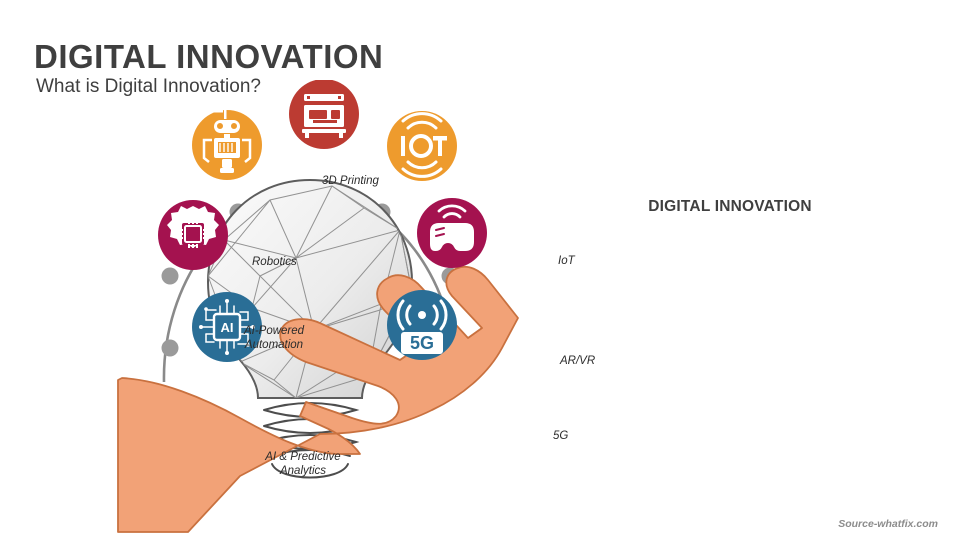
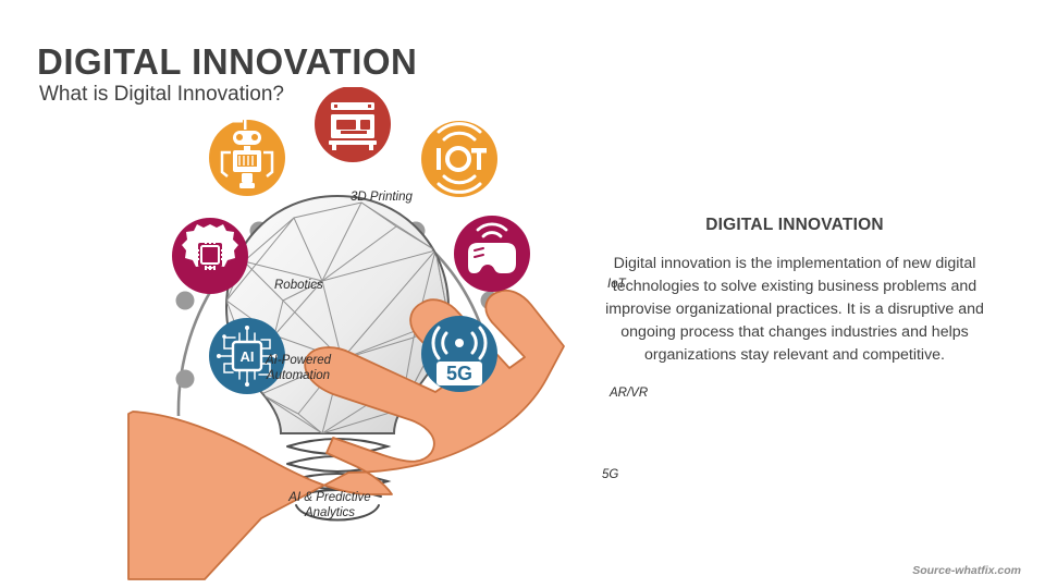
  DIGITAL INNOVATION
  What is Digital Innovation?
  AI
  5G
  3D Printing
  Robotics
  IoT
  AI-Powered Automation
  AR/VR
  AI & Predictive Analytics
  5G
  DIGITAL INNOVATION
+ Digital innovation is the implementation of new digital technologies to solve existing business problems and improvise organizational practices. It is a disruptive and ongoing process that changes industries and helps organizations stay relevant and competitive.
  Source-whatfix.com
